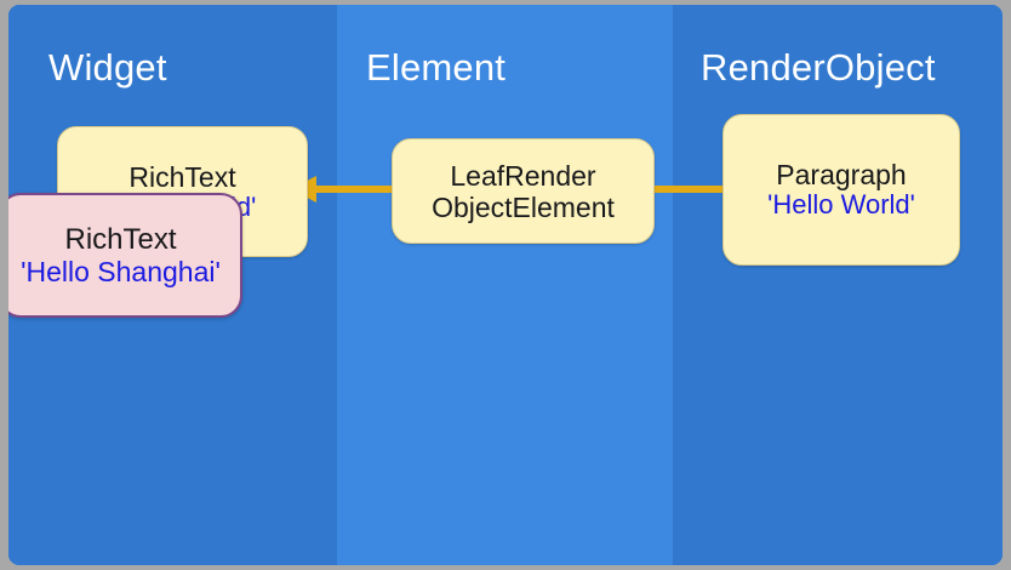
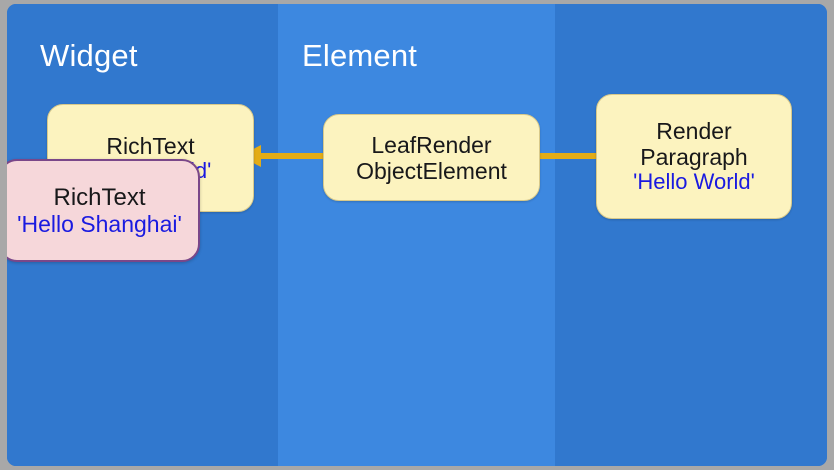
  Widget
  Element
- RenderObject
  RichText
  LeafRender
  ObjectElement
+ Render
  Paragraph
  'Hello World'
  RichText
  'Hello Shanghai'
